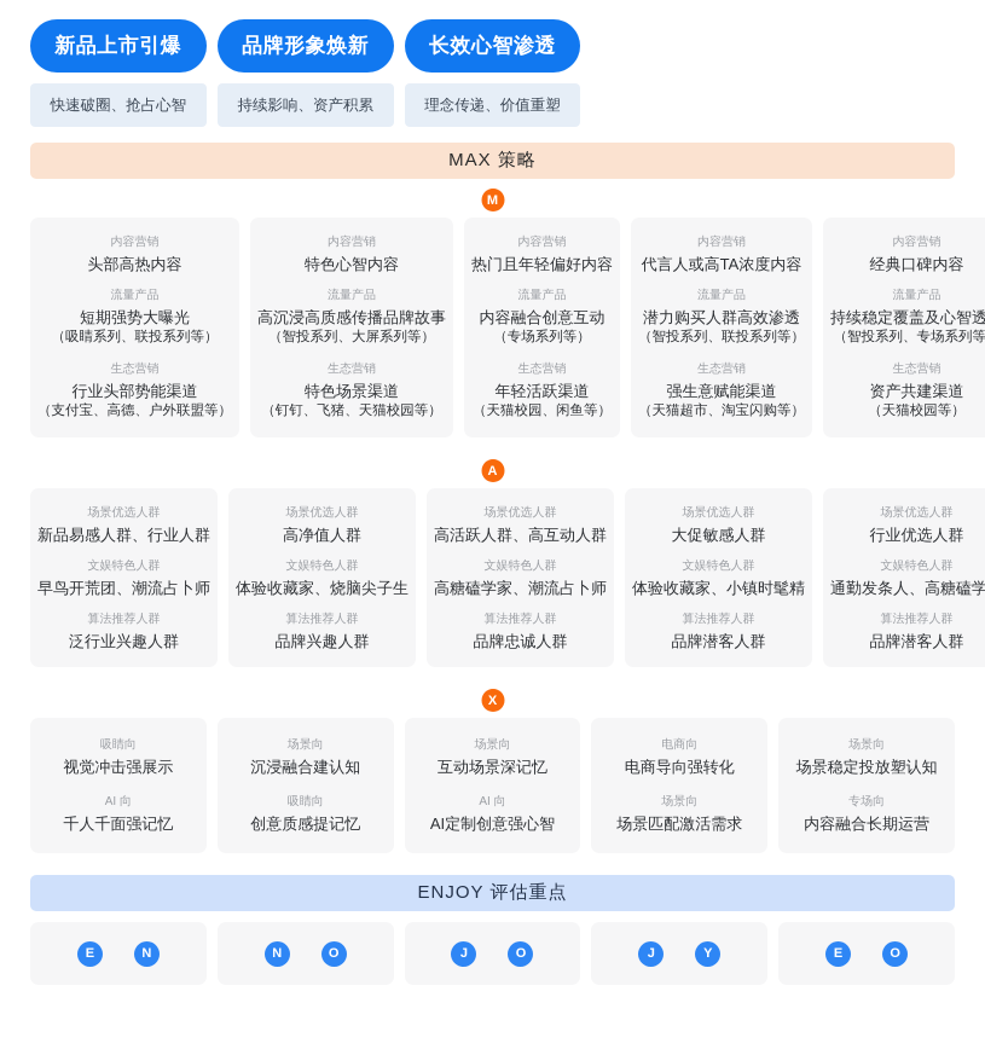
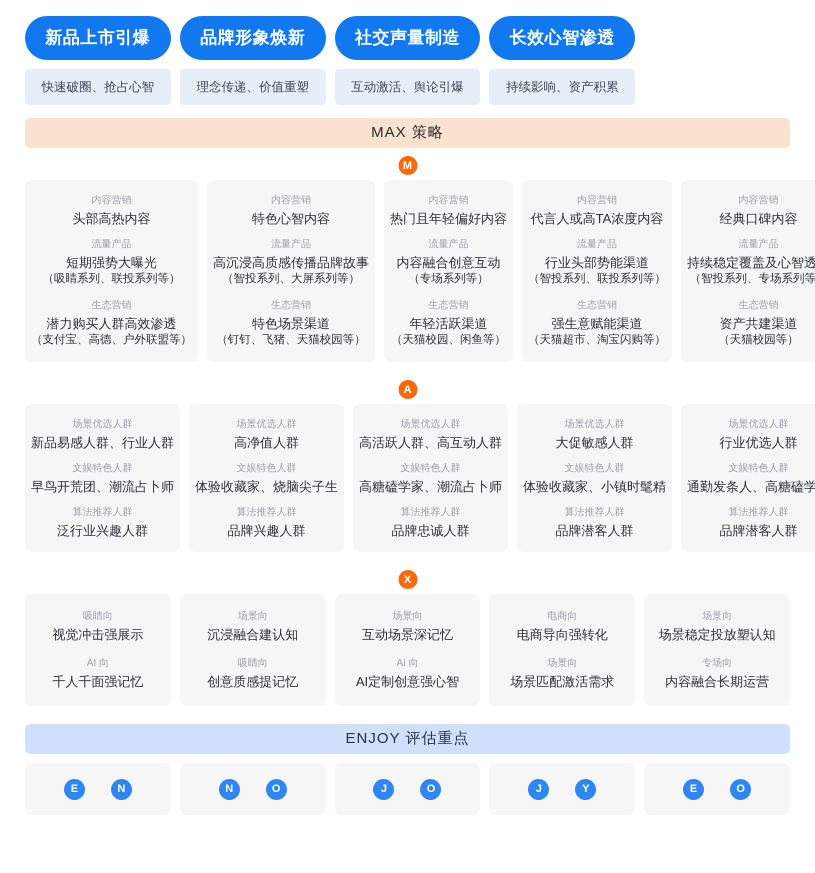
  新品上市引爆
  快速破圈、抢占心智
  品牌形象焕新
- 持续影响、资产积累
+ 理念传递、价值重塑
+ 社交声量制造
+ 互动激活、舆论引爆
  长效心智渗透
- 理念传递、价值重塑
+ 持续影响、资产积累
  MAX 策略
  M
  内容营销
  头部高热内容
  流量产品
  短期强势大曝光
  （吸睛系列、联投系列等）
  生态营销
- 行业头部势能渠道
+ 潜力购买人群高效渗透
  （支付宝、高德、户外联盟等）
  内容营销
  特色心智内容
  流量产品
  高沉浸高质感传播品牌故事
  （智投系列、大屏系列等）
  生态营销
  特色场景渠道
  （钉钉、飞猪、天猫校园等）
  内容营销
  热门且年轻偏好内容
  流量产品
  内容融合创意互动
  （专场系列等）
  生态营销
  年轻活跃渠道
  （天猫校园、闲鱼等）
  内容营销
  代言人或高TA浓度内容
  流量产品
- 潜力购买人群高效渗透
+ 行业头部势能渠道
  （智投系列、联投系列等）
  生态营销
  强生意赋能渠道
  （天猫超市、淘宝闪购等）
  内容营销
  经典口碑内容
  流量产品
  持续稳定覆盖及心智透
  （智投系列、专场系列等
  生态营销
  资产共建渠道
  （天猫校园等）
  A
  场景优选人群
  新品易感人群、行业人群
  文娱特色人群
  早鸟开荒团、潮流占卜师
  算法推荐人群
  泛行业兴趣人群
  场景优选人群
  高净值人群
  文娱特色人群
  体验收藏家、烧脑尖子生
  算法推荐人群
  品牌兴趣人群
  场景优选人群
  高活跃人群、高互动人群
  文娱特色人群
  高糖磕学家、潮流占卜师
  算法推荐人群
  品牌忠诚人群
  场景优选人群
  大促敏感人群
  文娱特色人群
  体验收藏家、小镇时髦精
  算法推荐人群
  品牌潜客人群
  场景优选人群
  行业优选人群
  文娱特色人群
  通勤发条人、高糖磕学
  算法推荐人群
  品牌潜客人群
  X
  吸睛向
  视觉冲击强展示
  AI 向
  千人千面强记忆
  场景向
  沉浸融合建认知
  吸睛向
  创意质感提记忆
  场景向
  互动场景深记忆
  AI 向
  AI定制创意强心智
  电商向
  电商导向强转化
  场景向
  场景匹配激活需求
  场景向
  场景稳定投放塑认知
  专场向
  内容融合长期运营
  ENJOY 评估重点
  E
  N
  N
  O
  J
  O
  J
  Y
  E
  O
